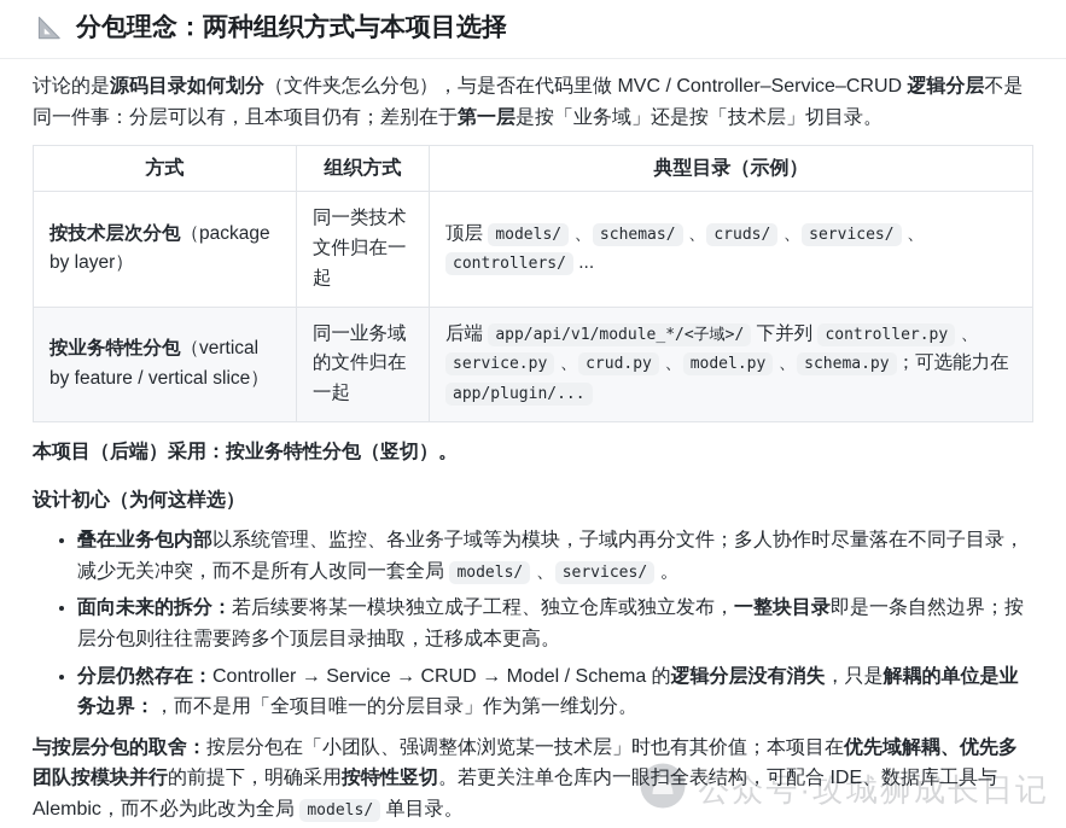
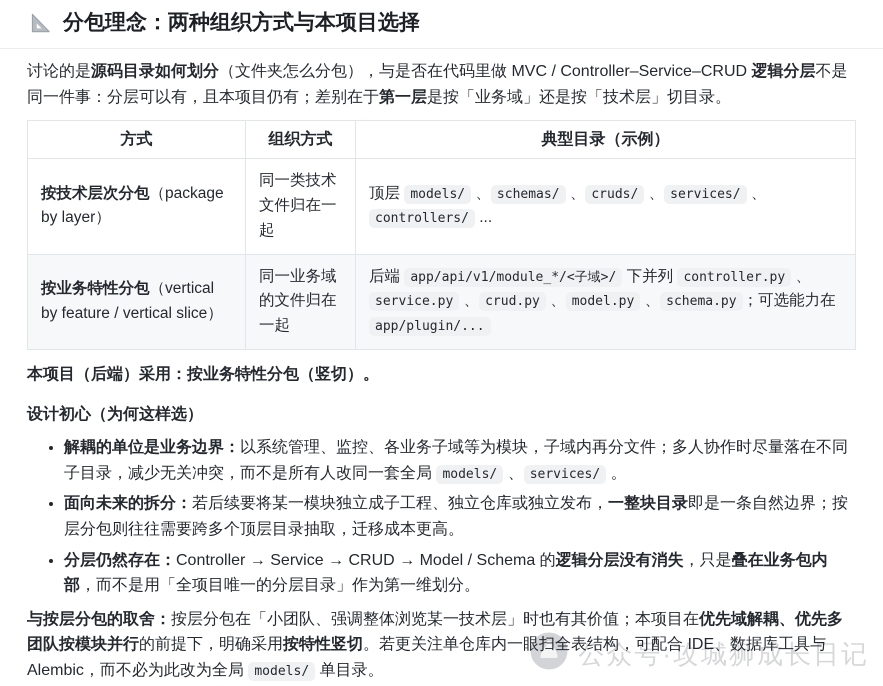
  分包理念：两种组织方式与本项目选择
  讨论的是源码目录如何划分（文件夹怎么分包），与是否在代码里做 MVC / Controller–Service–CRUD 逻辑分层不是同一件事：分层可以有，且本项目仍有；差别在于第一层是按「业务域」还是按「技术层」切目录。
  方式	组织方式	典型目录（示例）
  按技术层次分包（package by layer）	同一类技术文件归在一起	顶层 models/ 、 schemas/ 、 cruds/ 、 services/ 、controllers/ ...
  按业务特性分包（vertical by feature / vertical slice）	同一业务域的文件归在一起	后端 app/api/v1/module_*/<子域>/ 下并列 controller.py 、service.py 、 crud.py 、 model.py 、 schema.py ；可选能力在 app/plugin/...
  本项目（后端）采用：按业务特性分包（竖切）。
  设计初心（为何这样选）
- 叠在业务包内部以系统管理、监控、各业务子域等为模块，子域内再分文件；多人协作时尽量落在不同子目录，减少无关冲突，而不是所有人改同一套全局 models/ 、 services/ 。
+ 解耦的单位是业务边界：以系统管理、监控、各业务子域等为模块，子域内再分文件；多人协作时尽量落在不同子目录，减少无关冲突，而不是所有人改同一套全局 models/ 、 services/ 。
  面向未来的拆分：若后续要将某一模块独立成子工程、独立仓库或独立发布，一整块目录即是一条自然边界；按层分包则往往需要跨多个顶层目录抽取，迁移成本更高。
- 分层仍然存在：Controller → Service → CRUD → Model / Schema 的逻辑分层没有消失，只是解耦的单位是业务边界：，而不是用「全项目唯一的分层目录」作为第一维划分。
+ 分层仍然存在：Controller → Service → CRUD → Model / Schema 的逻辑分层没有消失，只是叠在业务包内部，而不是用「全项目唯一的分层目录」作为第一维划分。
  与按层分包的取舍：按层分包在「小团队、强调整体浏览某一技术层」时也有其价值；本项目在优先域解耦、优先多团队按模块并行的前提下，明确采用按特性竖切。若更关注单仓库内一眼扫全表结构，可配合 IDE、数据库工具与 Alembic，而不必为此改为全局 models/ 单目录。
  公众号·攻城狮成长日记
